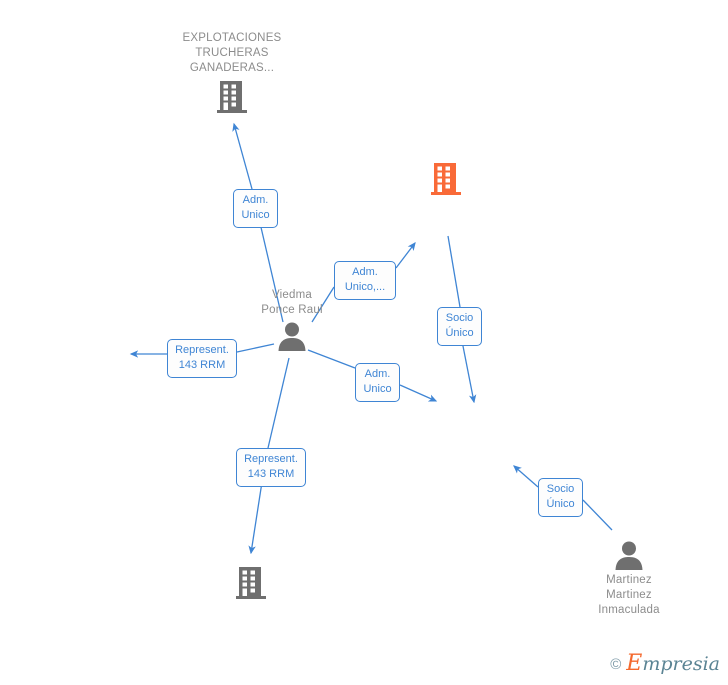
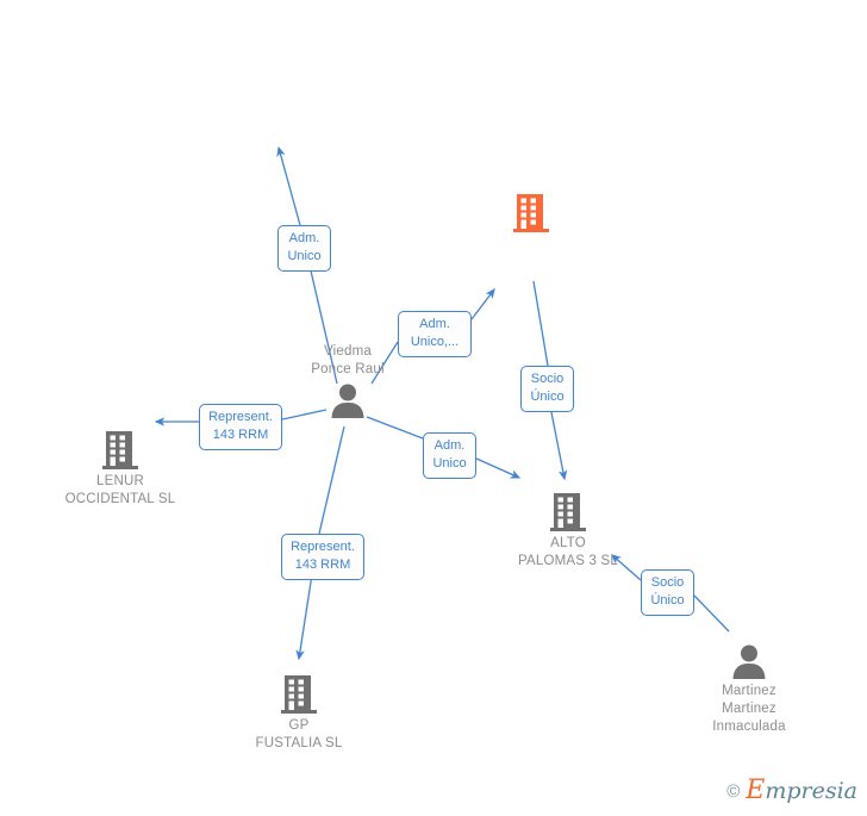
- EXPLOTACIONES
- TRUCHERAS
- GANADERAS...
  Viedma
  Ponce Raul
+ LENUR
+ OCCIDENTAL SL
+ ALTO
+ PALOMAS 3 SL
+ GP
+ FUSTALIA SL
  Martinez
  Martinez
  Inmaculada
  Adm.
  Unico
  Adm.
  Unico,...
  Socio
  Único
  Represent.
  143 RRM
  Adm.
  Unico
  Represent.
  143 RRM
  Socio
  Único
  ©
  Empresia
